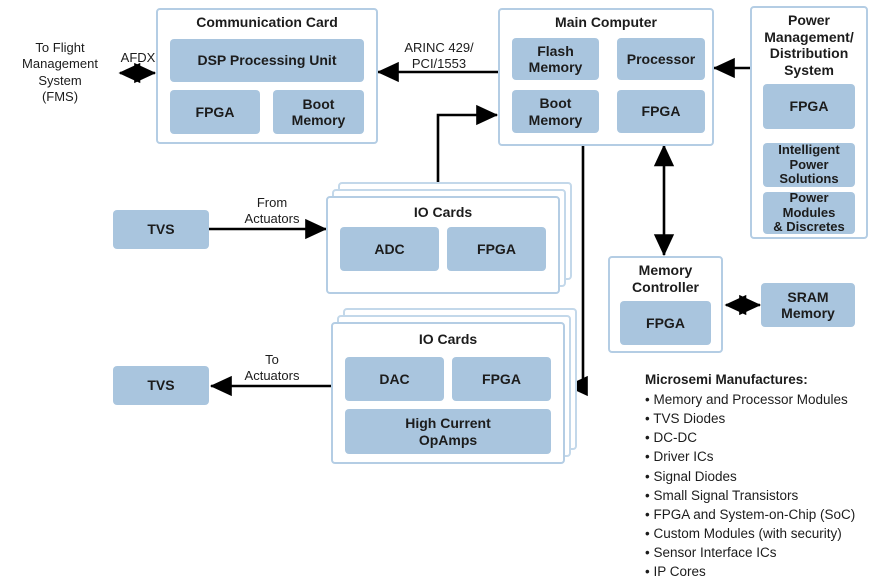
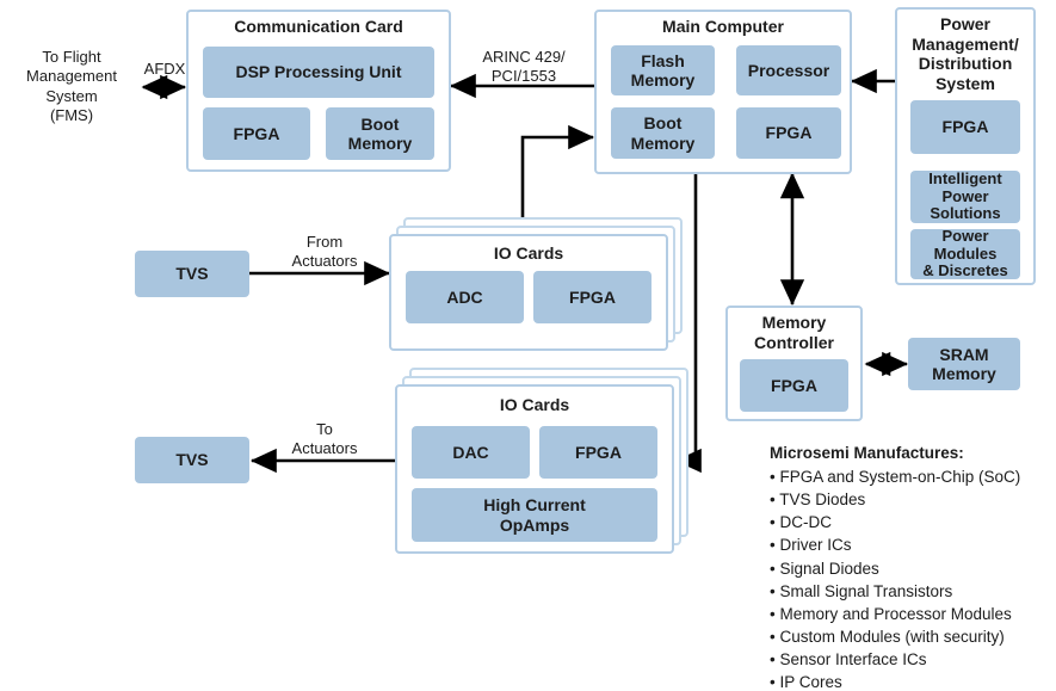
  To Flight
  Management
  System
  (FMS)
  AFDX
  ARINC 429/
  PCI/1553
  From
  Actuators
  To
  Actuators
  Communication Card
  DSP Processing Unit
  FPGA
  Boot
  Memory
  Main Computer
  Flash
  Memory
  Processor
  Boot
  Memory
  FPGA
  Power
  Management/
  Distribution
  System
  FPGA
  Intelligent
  Power Solutions
  Power Modules
  & Discretes
  TVS
  IO Cards
  ADC
  FPGA
  TVS
  IO Cards
  DAC
  FPGA
  High Current
  OpAmps
  Memory
  Controller
  FPGA
  SRAM
  Memory
  Microsemi Manufactures:
- • Memory and Processor Modules
+ • FPGA and System-on-Chip (SoC)
  • TVS Diodes
  • DC-DC
  • Driver ICs
  • Signal Diodes
  • Small Signal Transistors
- • FPGA and System-on-Chip (SoC)
+ • Memory and Processor Modules
  • Custom Modules (with security)
  • Sensor Interface ICs
  • IP Cores
